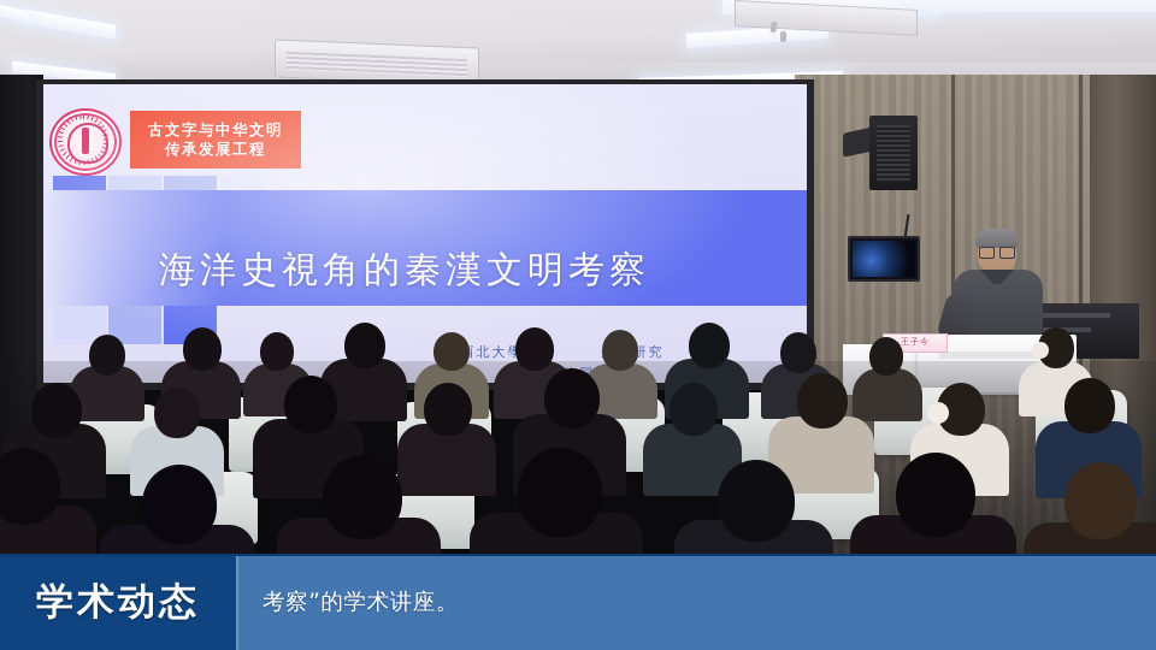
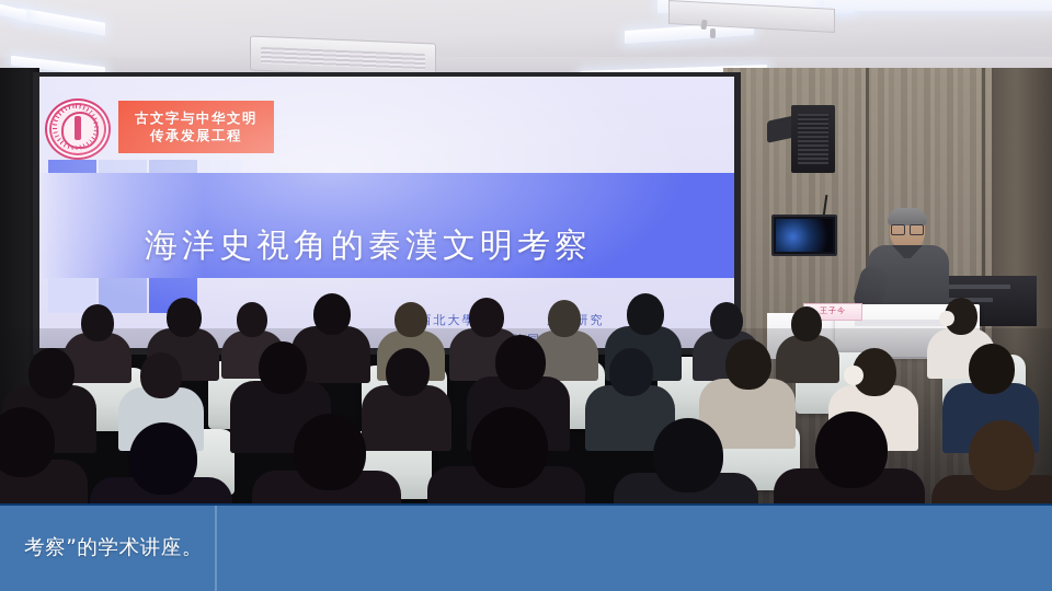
  王子今
- 学术动态
  考察”的学术讲座。
